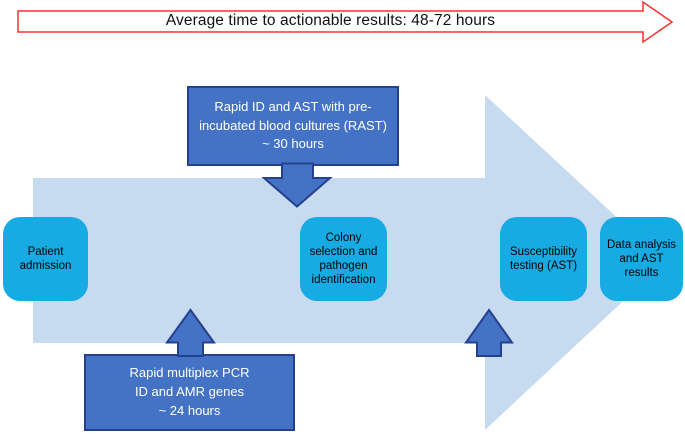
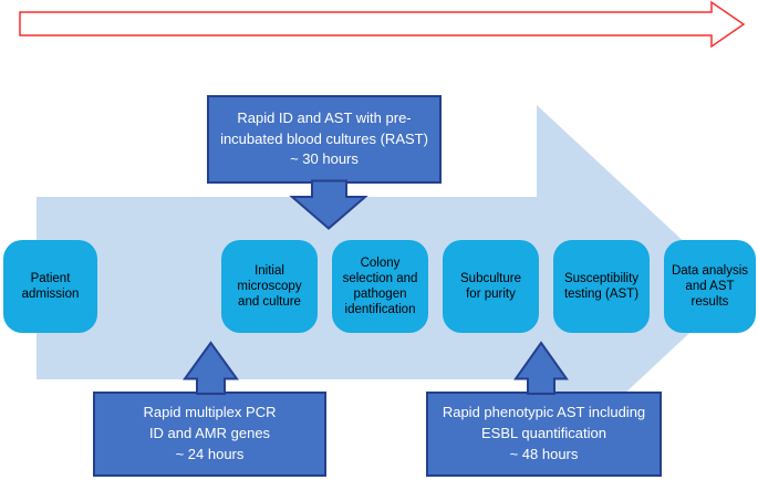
- Average time to actionable results: 48-72 hours
  Patient
  admission
+ Initial
+ microscopy
+ and culture
  Colony
  selection and
  pathogen
  identification
+ Subculture
+ for purity
  Susceptibility
  testing (AST)
  Data analysis
  and AST
  results
  Rapid ID and AST with pre-
  incubated blood cultures (RAST)
  ~ 30 hours
  Rapid multiplex PCR
  ID and AMR genes
  ~ 24 hours
+ Rapid phenotypic AST including
+ ESBL quantification
+ ~ 48 hours
